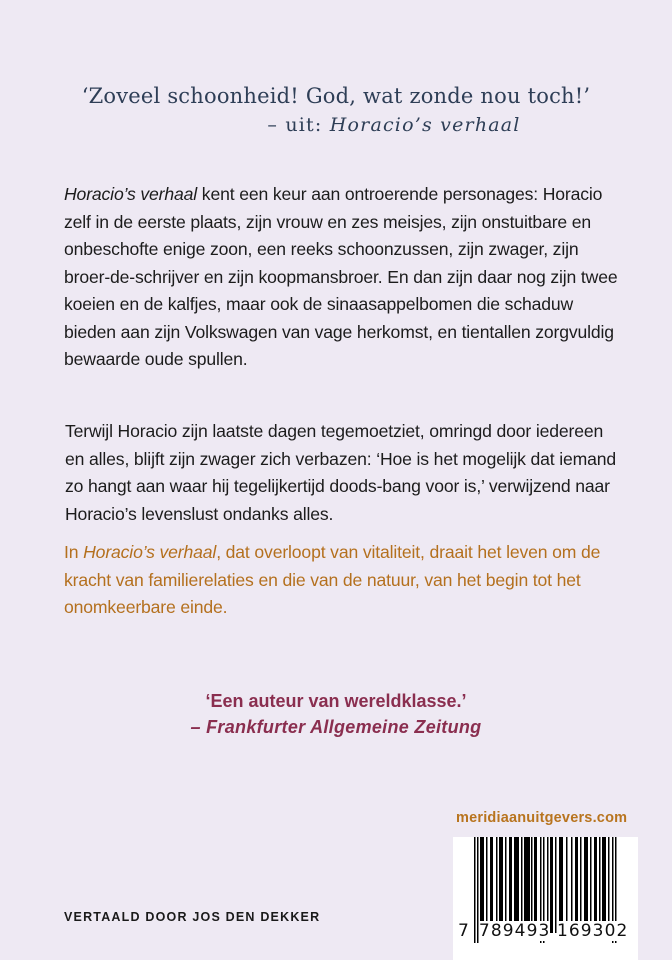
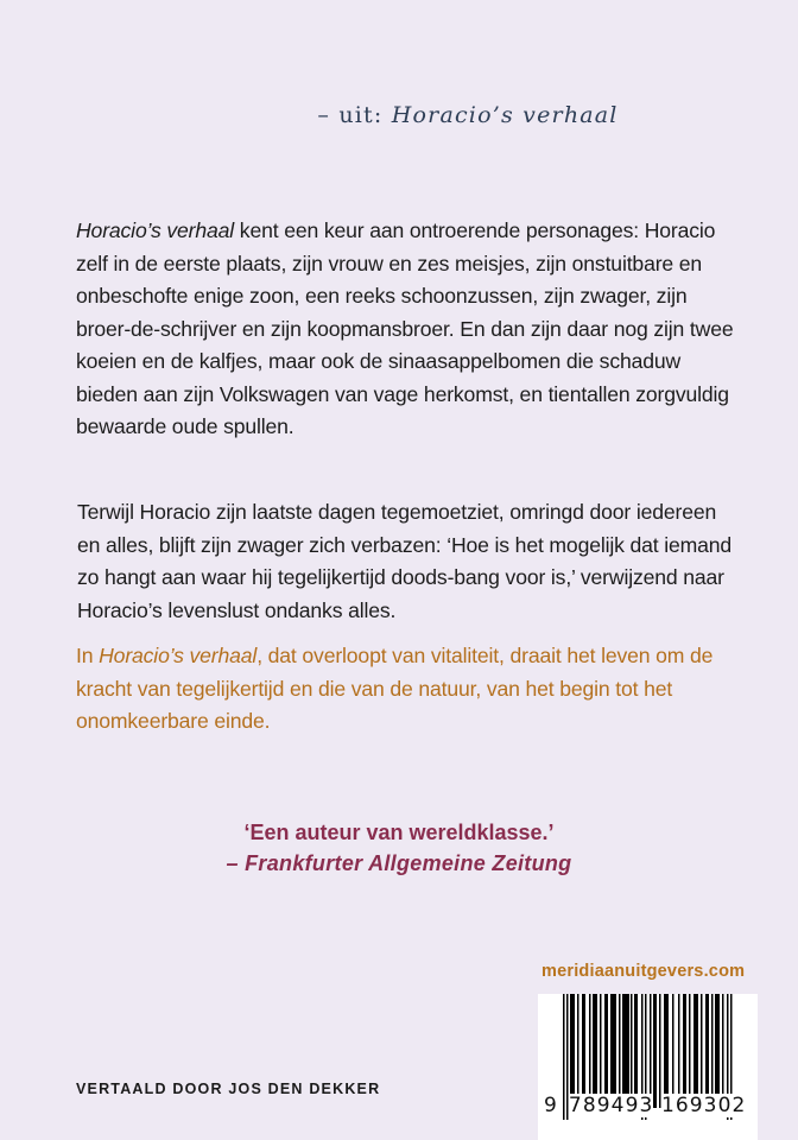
- ‘Zoveel schoonheid! God, wat zonde nou toch!’
  – uit: Horacio’s verhaal
  Horacio’s verhaal kent een keur aan ontroerende personages: Horacio zelf in de eerste plaats, zijn vrouw en zes meisjes, zijn onstuitbare en onbeschofte enige zoon, een reeks schoonzussen, zijn zwager, zijn broer-de-schrijver en zijn koopmansbroer. En dan zijn daar nog zijn twee koeien en de kalfjes, maar ook de sinaasappelbomen die schaduw bieden aan zijn Volkswagen van vage herkomst, en tientallen zorgvuldig bewaarde oude spullen.
  Terwijl Horacio zijn laatste dagen tegemoetziet, omringd door iedereen en alles, blijft zijn zwager zich verbazen: ‘Hoe is het mogelijk dat iemand zo hangt aan waar hij tegelijkertijd doods-bang voor is,’ verwijzend naar Horacio’s levenslust ondanks alles.
- In Horacio’s verhaal, dat overloopt van vitaliteit, draait het leven om de kracht van familierelaties en die van de natuur, van het begin tot het onomkeerbare einde.
+ In Horacio’s verhaal, dat overloopt van vitaliteit, draait het leven om de kracht van tegelijkertijd en die van de natuur, van het begin tot het onomkeerbare einde.
  ‘Een auteur van wereldklasse.’
  – Frankfurter Allgemeine Zeitung
  meridiaanuitgevers.com
  VERTAALD DOOR JOS DEN DEKKER
- 7 789493 169302
+ 9 789493 169302
